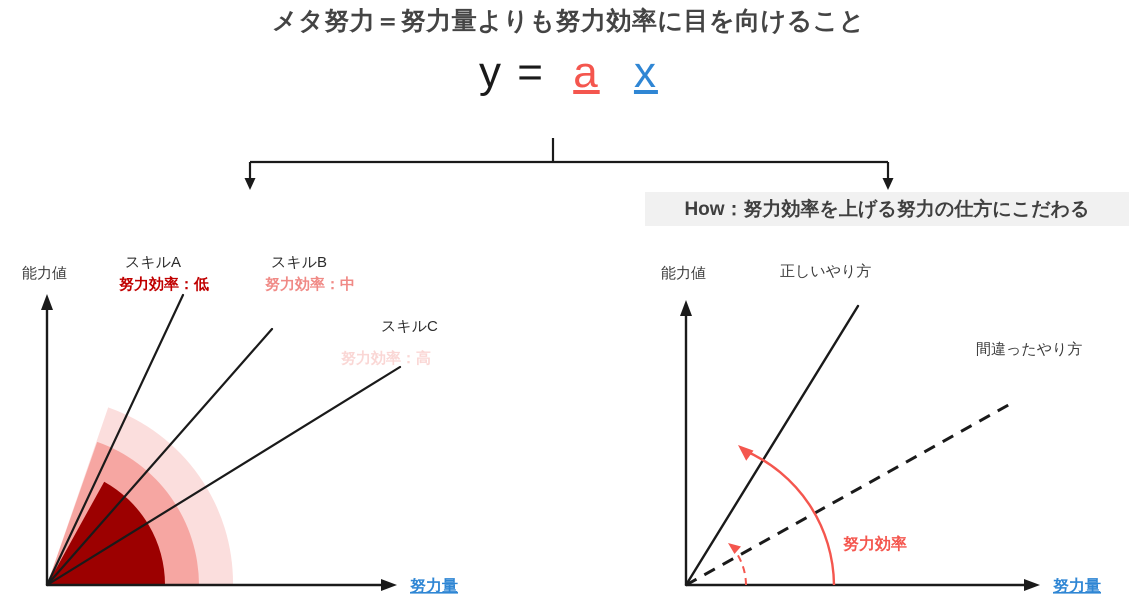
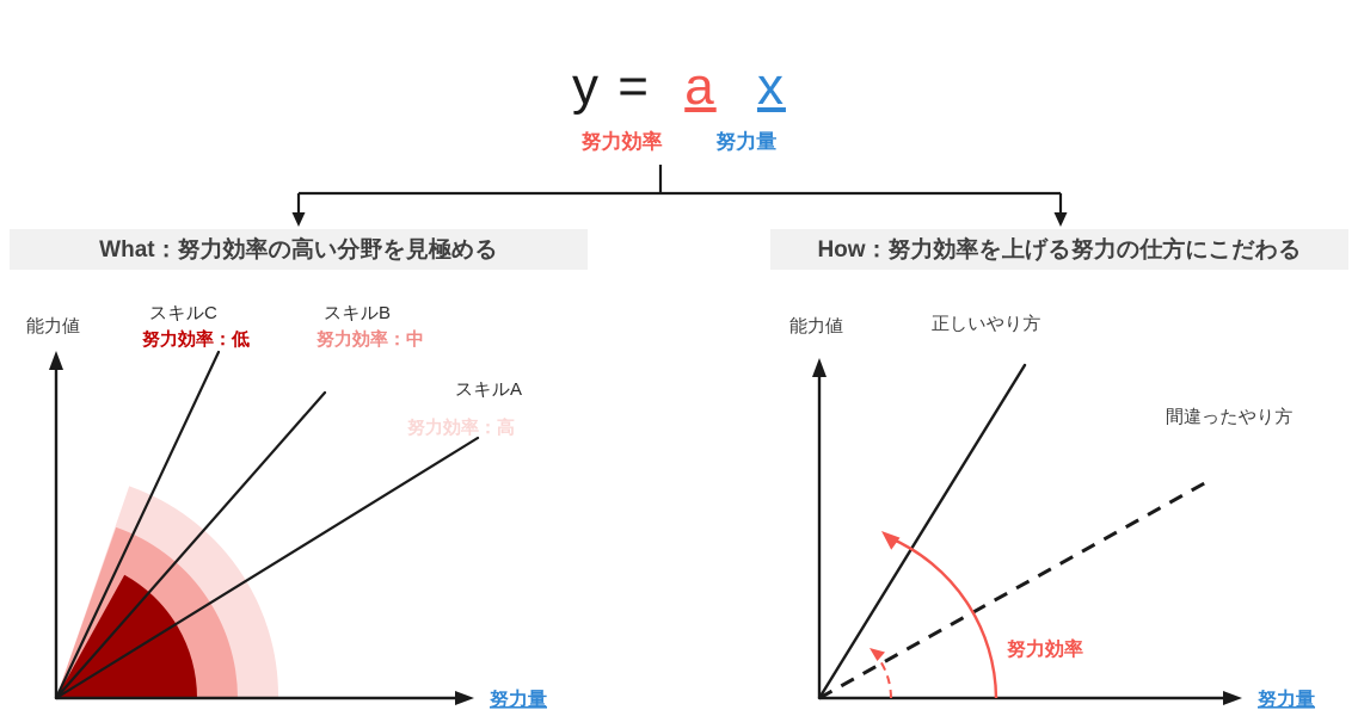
- メタ努力＝努力量よりも努力効率に目を向けること
  y = a x
+ 努力効率 努力量
+ What：努力効率の高い分野を見極める
  How：努力効率を上げる努力の仕方にこだわる
  能力値
  努力量
- スキルA
+ スキルC
  努力効率：低
  スキルB
  努力効率：中
- スキルC
+ スキルA
  努力効率：高
  能力値
  努力量
  正しいやり方
  間違ったやり方
  努力効率
